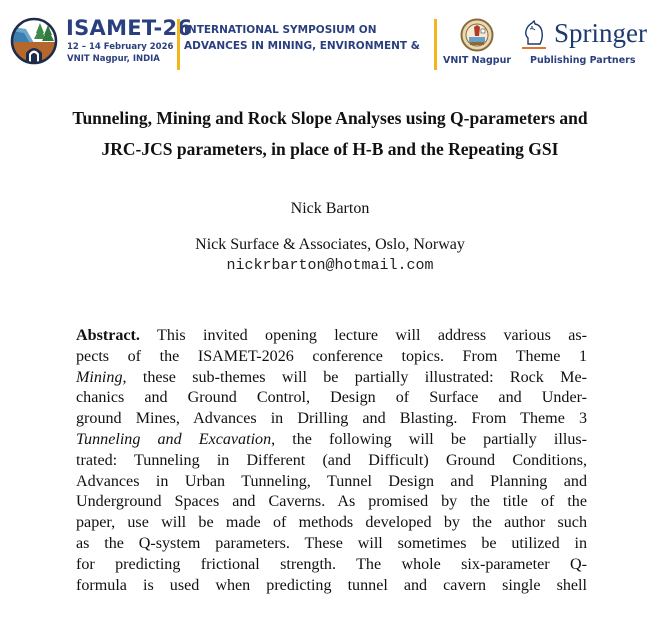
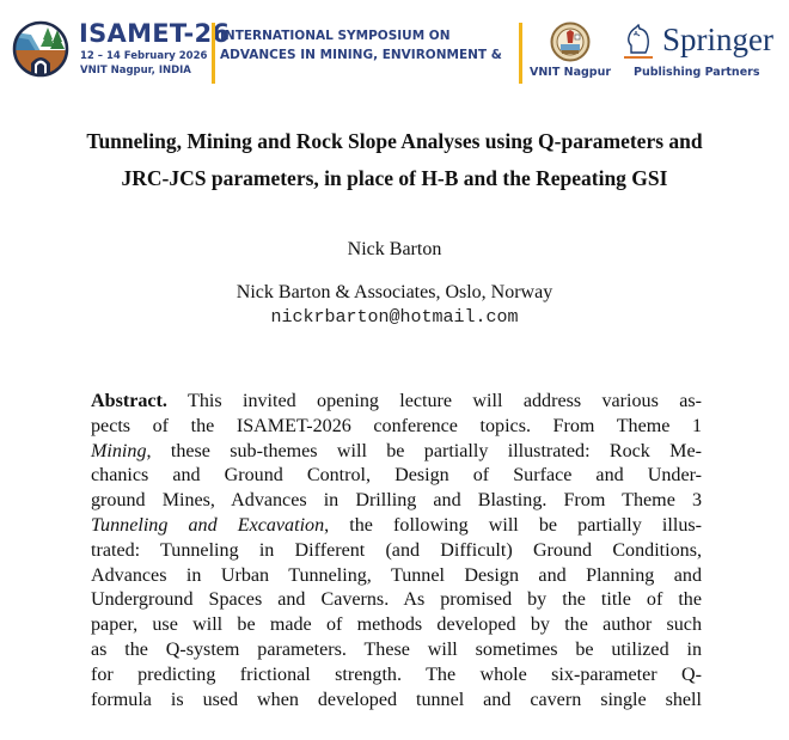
  ISAMET-26
  12 – 14 February 2026
  VNIT Nagpur, INDIA
  INTERNATIONAL SYMPOSIUM ON
  ADVANCES IN MINING, ENVIRONMENT &
  VNIT Nagpur
  Springer
  Publishing Partners
  Tunneling, Mining and Rock Slope Analyses using Q-parameters and
  JRC-JCS parameters, in place of H-B and the Repeating GSI
  Nick Barton
- Nick Surface & Associates, Oslo, Norway
+ Nick Barton & Associates, Oslo, Norway
  nickrbarton@hotmail.com
  Abstract. This invited opening lecture will address various as-
  pects of the ISAMET-2026 conference topics. From Theme 1
  Mining, these sub-themes will be partially illustrated: Rock Me-
  chanics and Ground Control, Design of Surface and Under-
  ground Mines, Advances in Drilling and Blasting. From Theme 3
  Tunneling and Excavation, the following will be partially illus-
  trated: Tunneling in Different (and Difficult) Ground Conditions,
  Advances in Urban Tunneling, Tunnel Design and Planning and
  Underground Spaces and Caverns. As promised by the title of the
  paper, use will be made of methods developed by the author such
  as the Q-system parameters. These will sometimes be utilized in
  for predicting frictional strength. The whole six-parameter Q-
- formula is used when predicting tunnel and cavern single shell
+ formula is used when developed tunnel and cavern single shell
